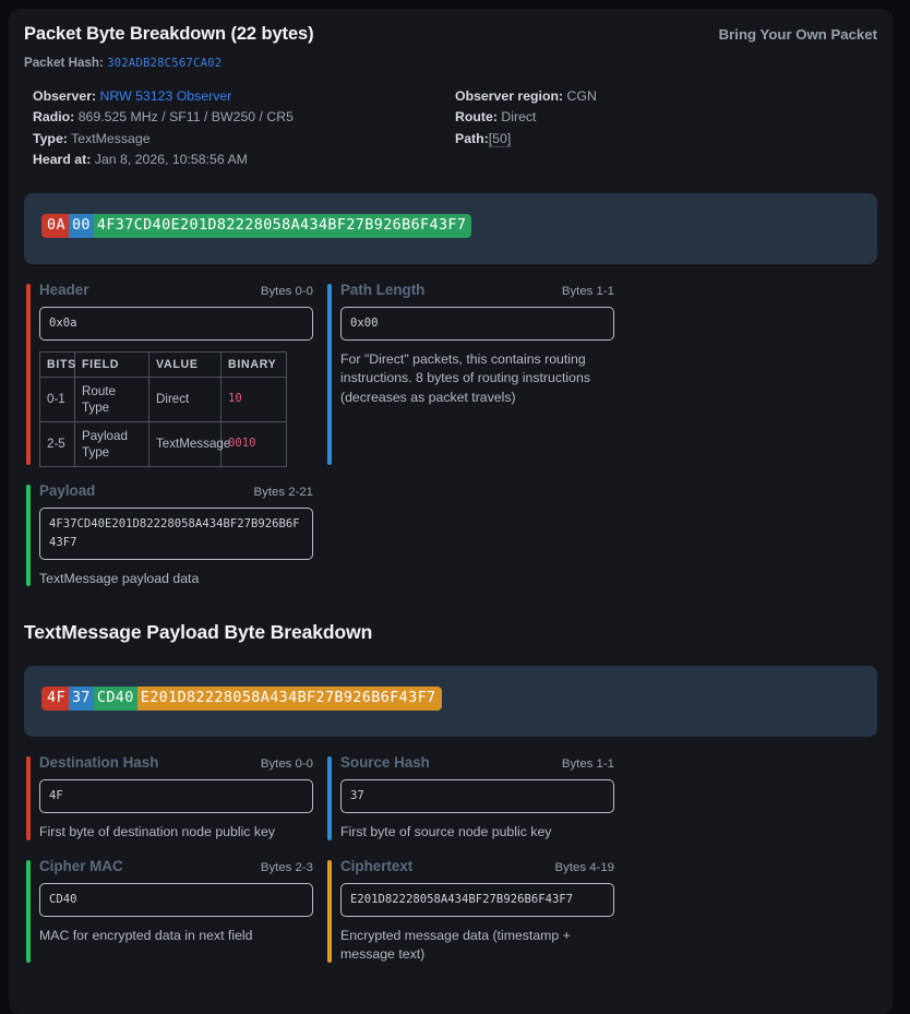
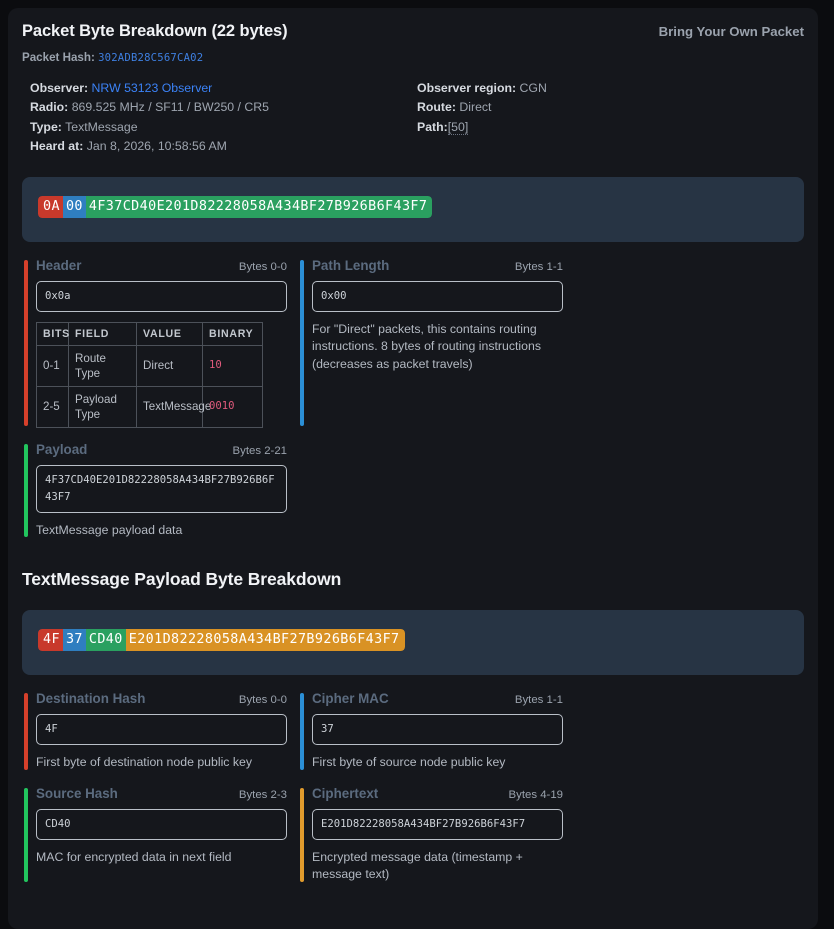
  Packet Byte Breakdown (22 bytes)
  Bring Your Own Packet
  Packet Hash: 302ADB28C567CA02
  Observer: NRW 53123 Observer
  Radio: 869.525 MHz / SF11 / BW250 / CR5
  Type: TextMessage
  Heard at: Jan 8, 2026, 10:58:56 AM
  Observer region: CGN
  Route: Direct
  Path:[50]
  0A 00 4F37CD40E201D82228058A434BF27B926B6F43F7
  Header
  Bytes 0-0
  0x0a
  BITS	FIELD	VALUE	BINARY
  0-1	Route Type	Direct	10
  2-5	Payload Type	TextMessage	0010
  Path Length
  Bytes 1-1
  0x00
  For "Direct" packets, this contains routing instructions. 8 bytes of routing instructions (decreases as packet travels)
  Payload
  Bytes 2-21
  4F37CD40E201D82228058A434BF27B926B6F43F7
  TextMessage payload data
  TextMessage Payload Byte Breakdown
  4F 37 CD40 E201D82228058A434BF27B926B6F43F7
  Destination Hash
  Bytes 0-0
  4F
  First byte of destination node public key
- Source Hash
+ Cipher MAC
  Bytes 1-1
  37
  First byte of source node public key
- Cipher MAC
+ Source Hash
  Bytes 2-3
  CD40
  MAC for encrypted data in next field
  Ciphertext
  Bytes 4-19
  E201D82228058A434BF27B926B6F43F7
  Encrypted message data (timestamp + message text)
